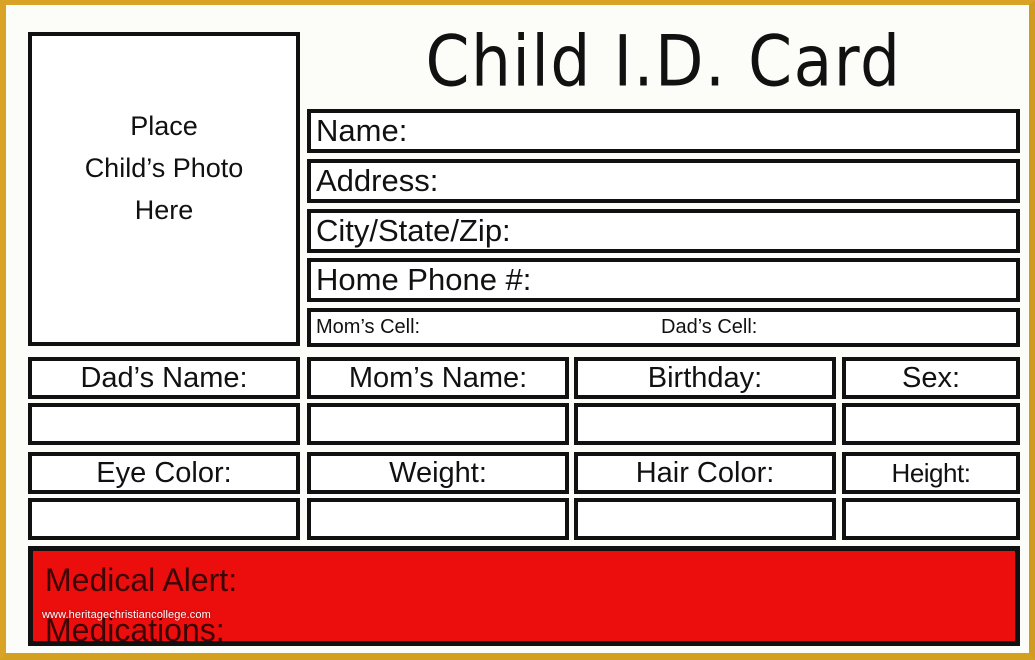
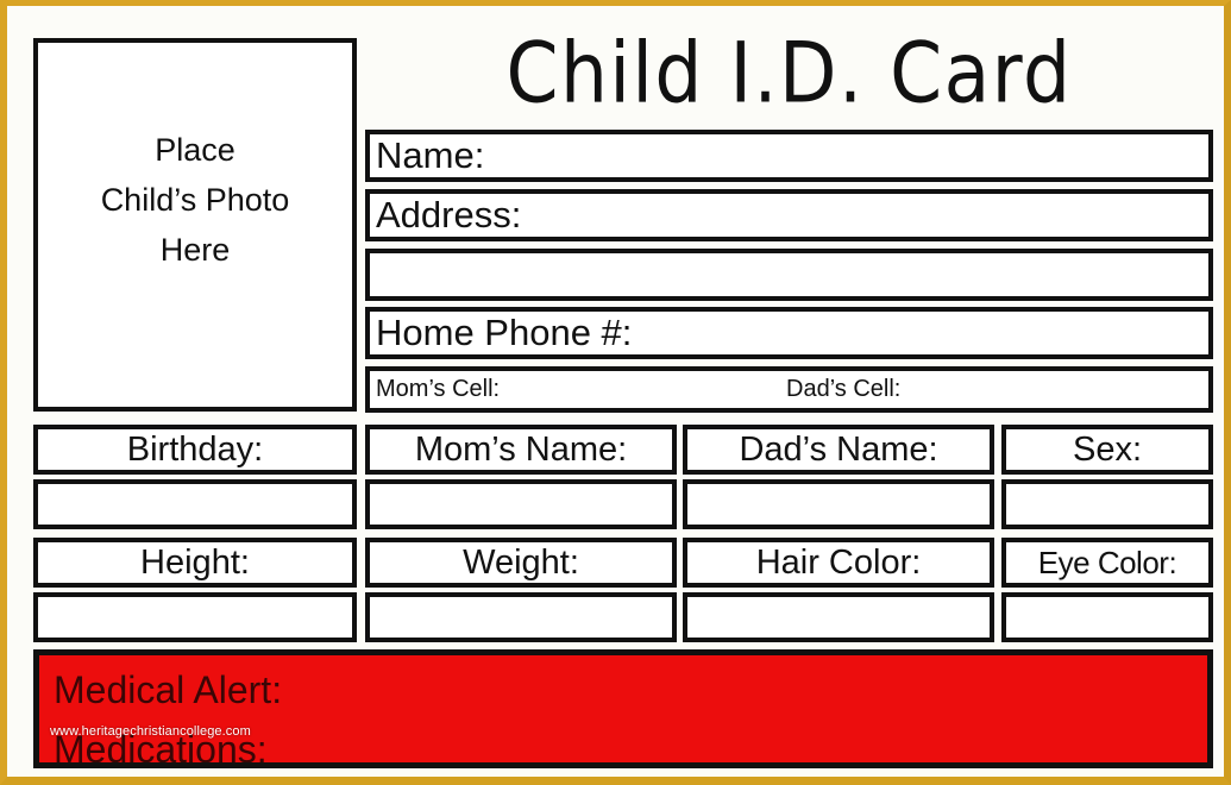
  Child I.D. Card
  Place
  Child’s Photo
  Here
  Name:
  Address:
- City/State/Zip:
  Home Phone #:
  Mom’s Cell:
  Dad’s Cell:
- Dad’s Name:
+ Birthday:
  Mom’s Name:
- Birthday:
+ Dad’s Name:
  Sex:
- Eye Color:
+ Height:
  Weight:
  Hair Color:
- Height:
+ Eye Color:
  Medical Alert:
  Medications:
  www.heritagechristiancollege.com
